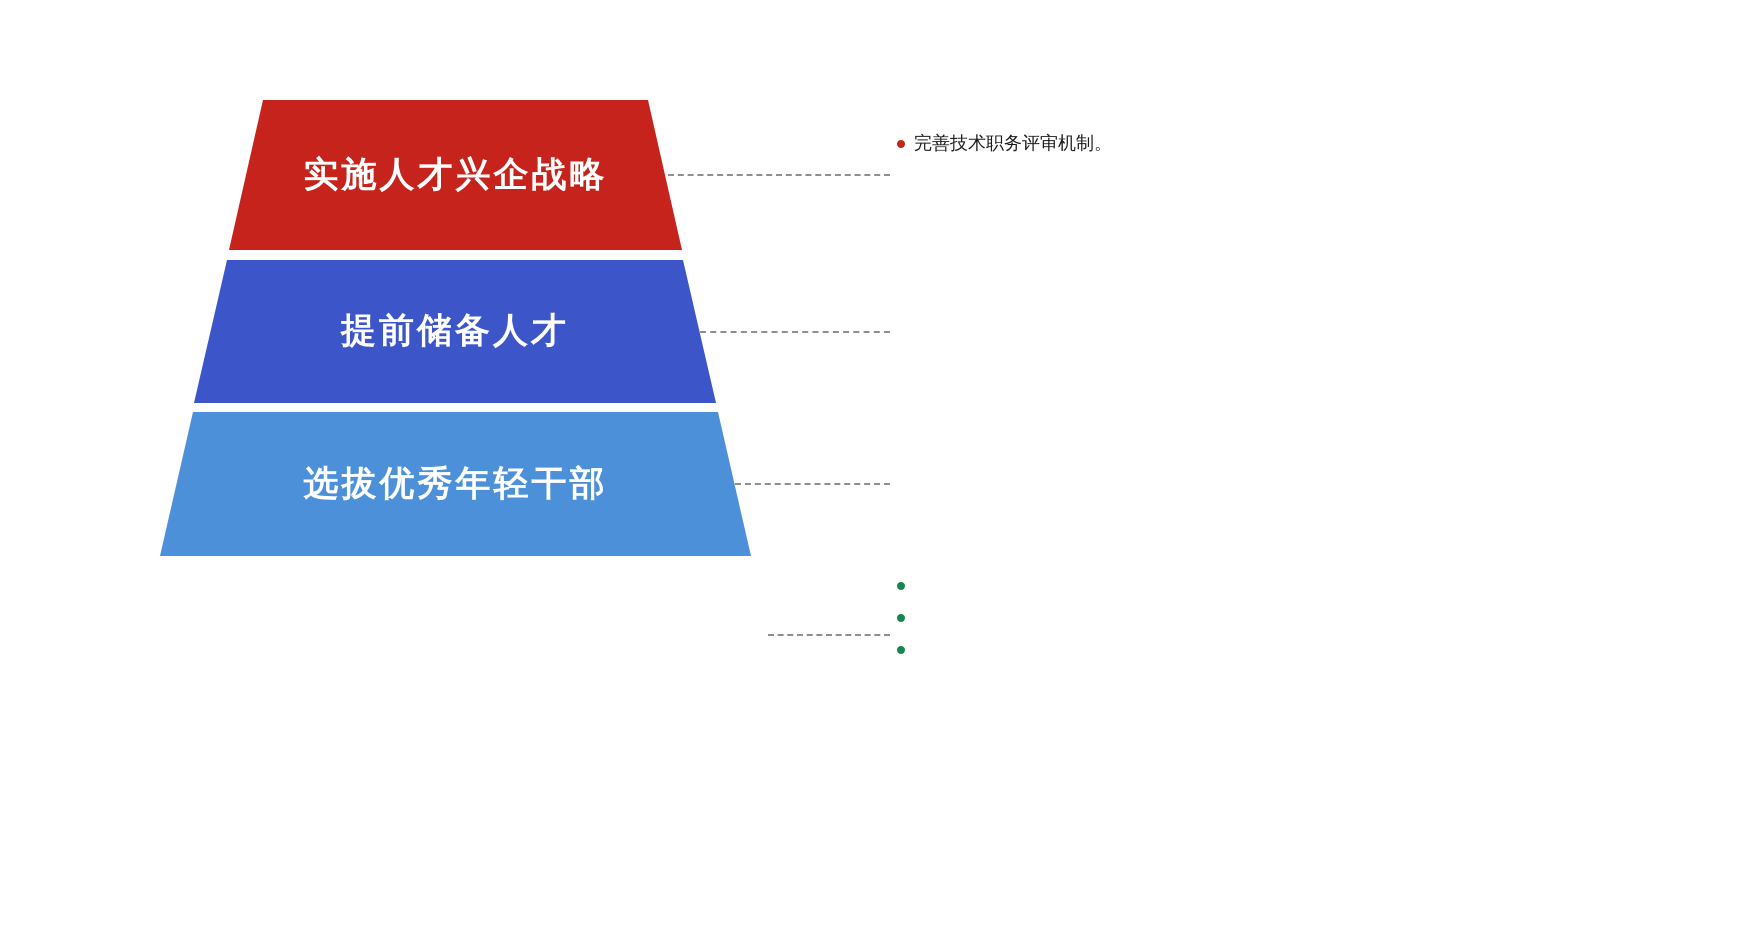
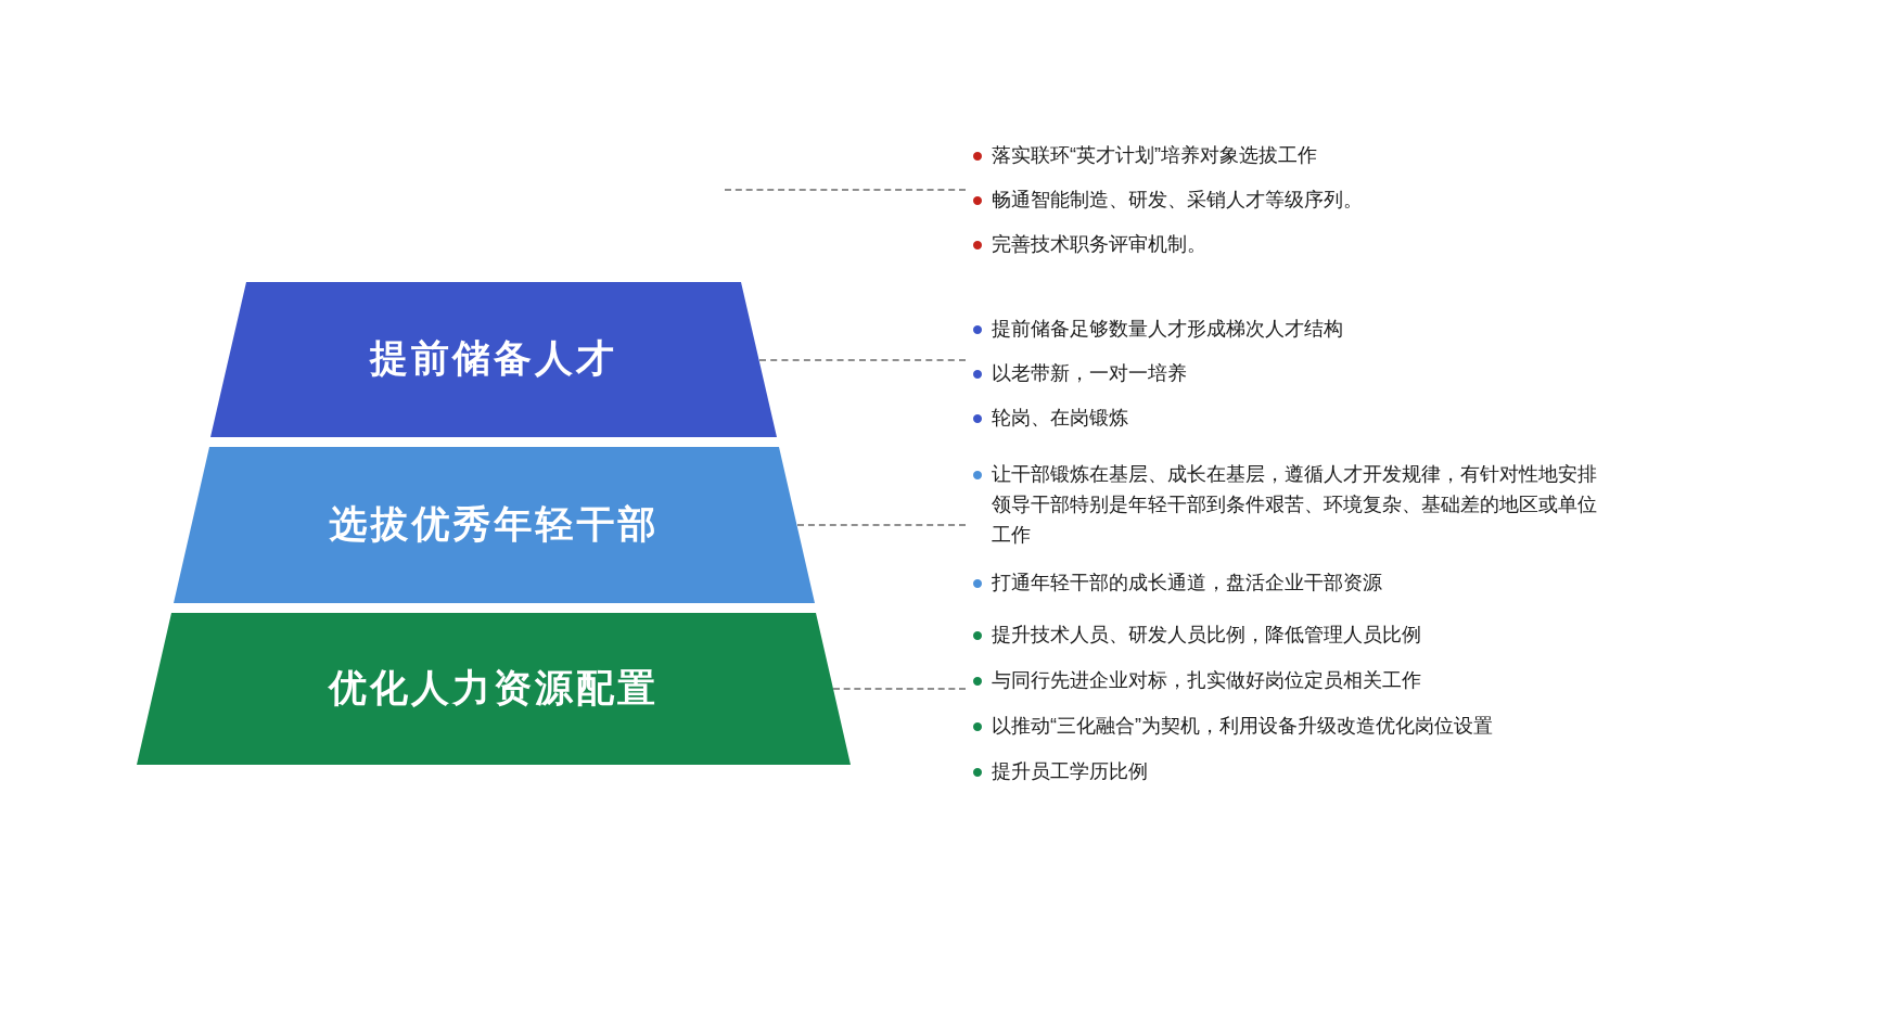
- 实施人才兴企战略
  提前储备人才
  选拔优秀年轻干部
+ 优化人力资源配置
+ 落实联环“英才计划”培养对象选拔工作
+ 畅通智能制造、研发、采销人才等级序列。
  完善技术职务评审机制。
+ 提前储备足够数量人才形成梯次人才结构
+ 以老带新，一对一培养
+ 轮岗、在岗锻炼
+ 让干部锻炼在基层、成长在基层，遵循人才开发规律，有针对性地安排领导干部特别是年轻干部到条件艰苦、环境复杂、基础差的地区或单位工作
+ 打通年轻干部的成长通道，盘活企业干部资源
+ 提升技术人员、研发人员比例，降低管理人员比例
+ 与同行先进企业对标，扎实做好岗位定员相关工作
+ 以推动“三化融合”为契机，利用设备升级改造优化岗位设置
+ 提升员工学历比例
